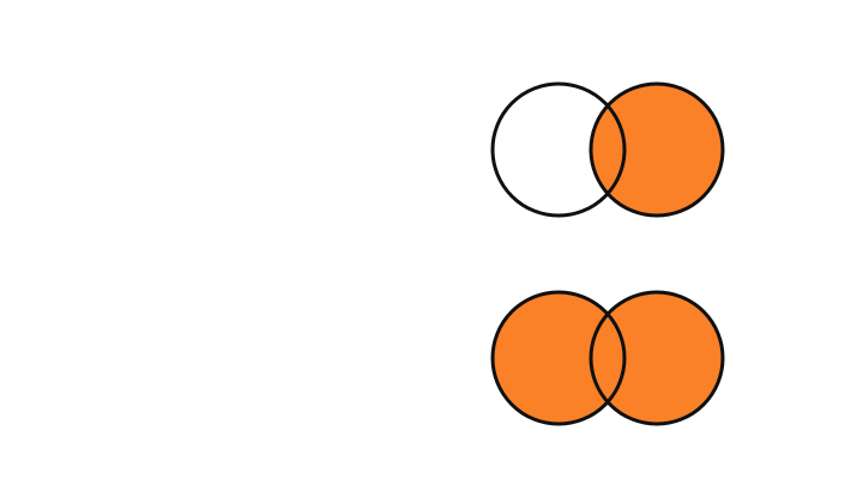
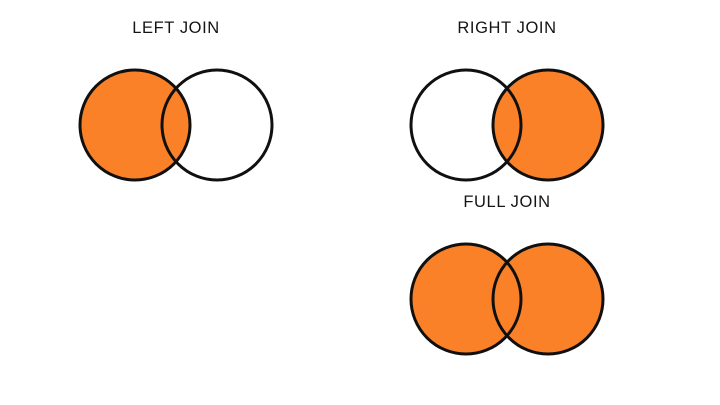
+ LEFT JOIN
+ RIGHT JOIN
+ FULL JOIN
